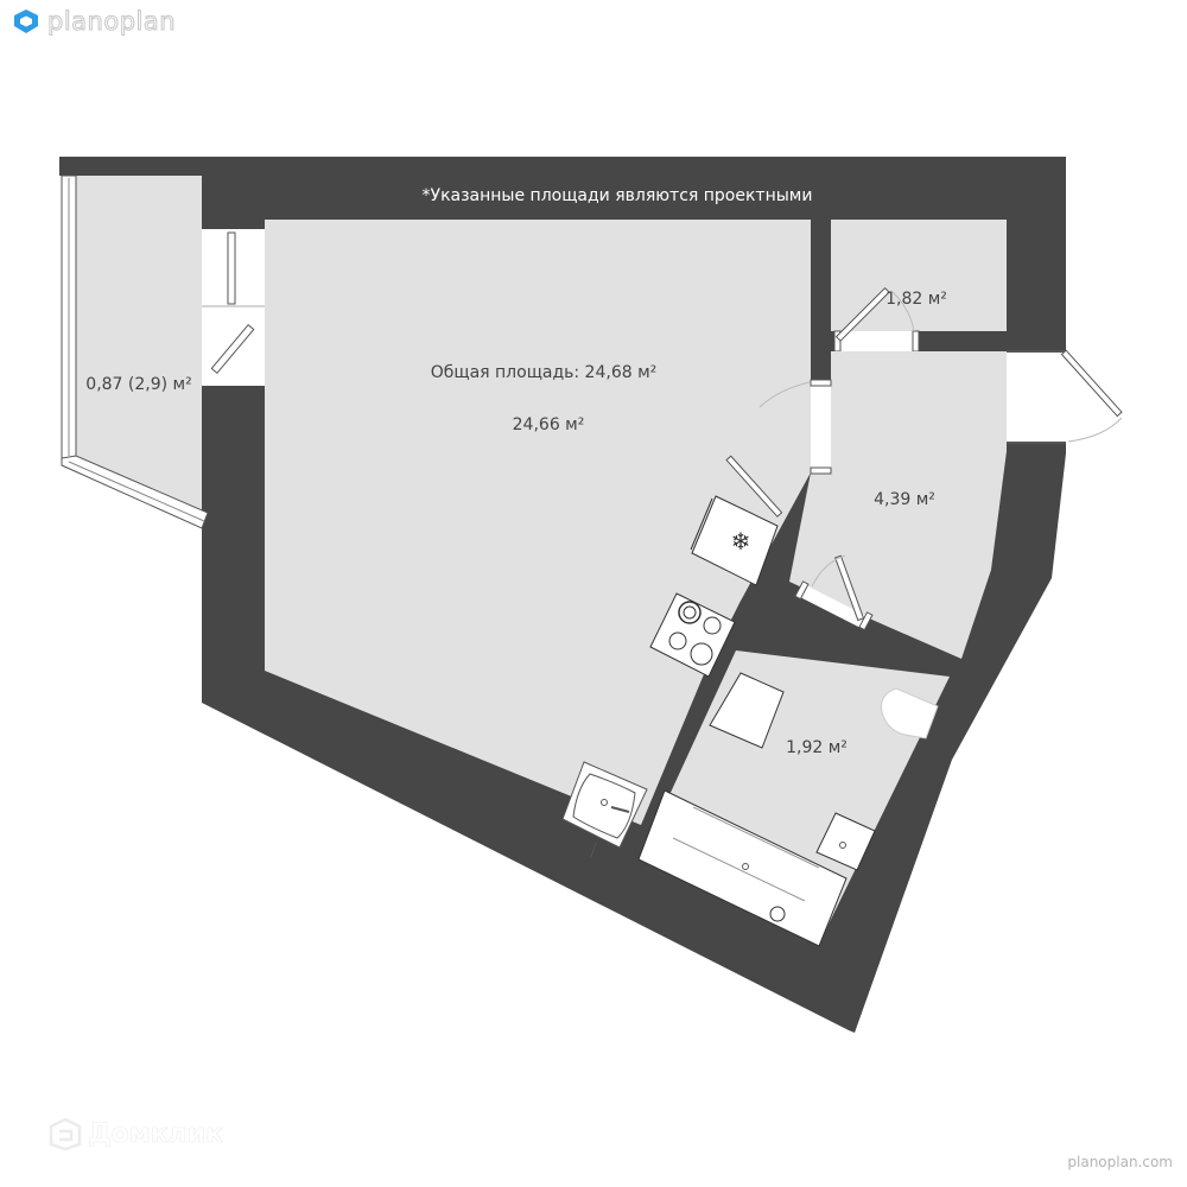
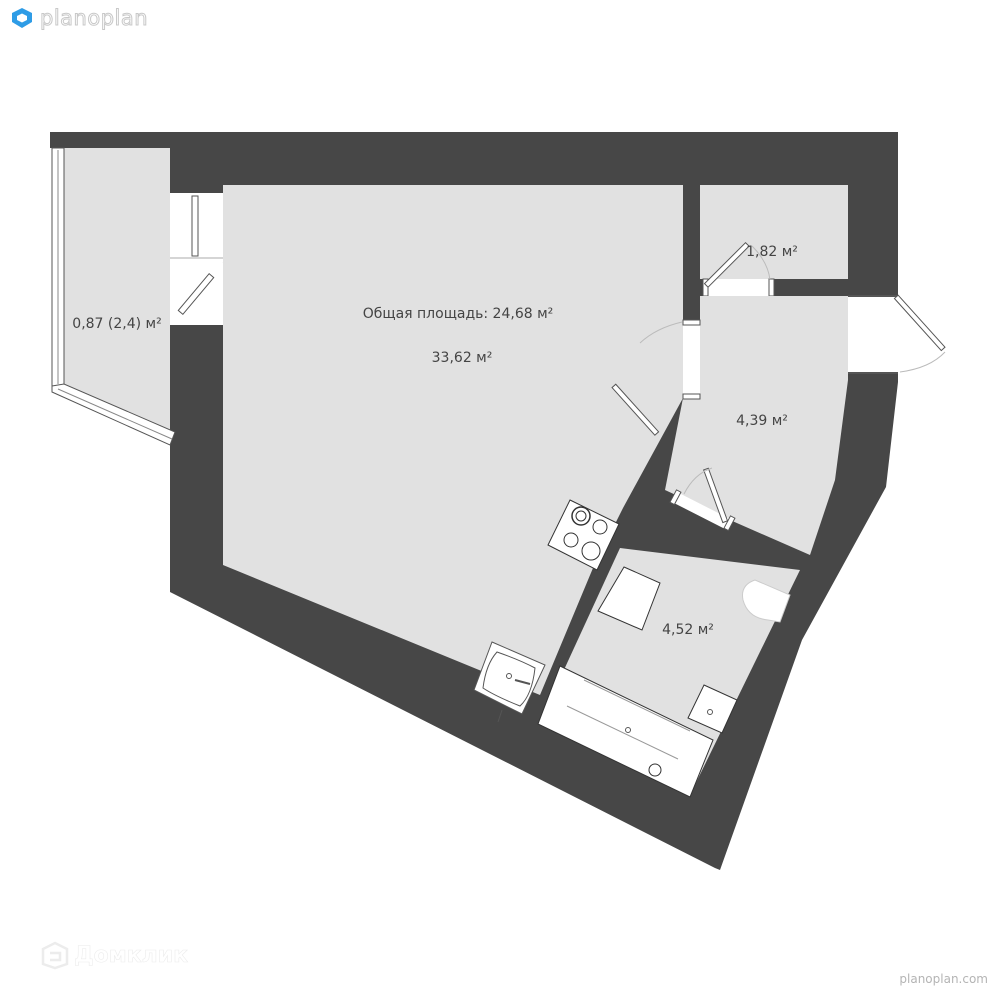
  planoplan
- ❄
- *Указанные площади являются проектными
  Общая площадь: 24,68 м²
- 24,66 м²
+ 33,62 м²
- 0,87 (2,9) м²
+ 0,87 (2,4) м²
  1,82 м²
  4,39 м²
- 1,92 м²
+ 4,52 м²
  planoplan.com
